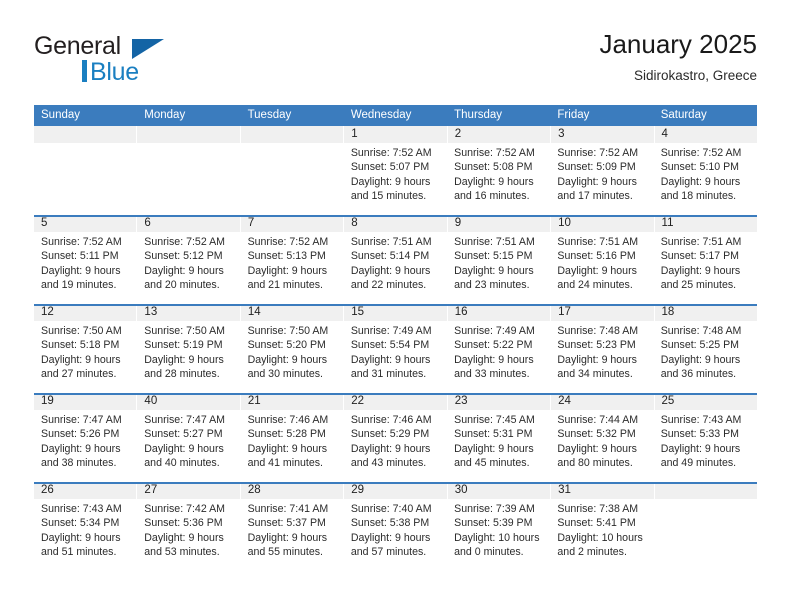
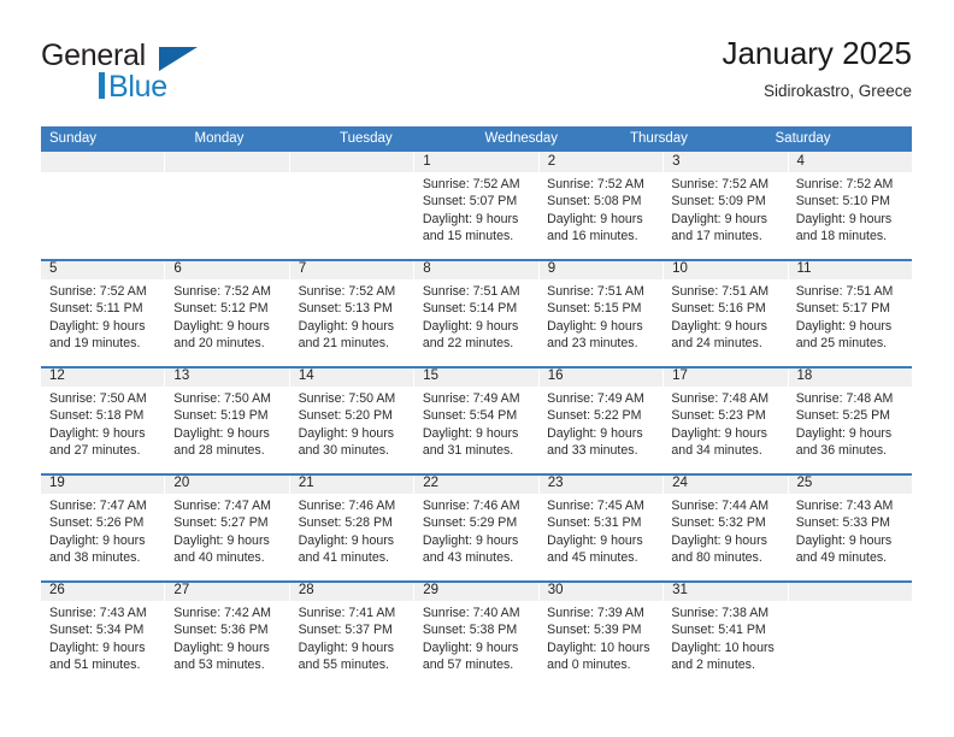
  General
  Blue
  January 2025
  Sidirokastro, Greece
  Sunday
  Monday
  Tuesday
  Wednesday
  Thursday
- Friday
  Saturday
  1
  2
  3
  4
  Sunrise: 7:52 AM
  Sunset: 5:07 PM
  Daylight: 9 hours
  and 15 minutes.
  Sunrise: 7:52 AM
  Sunset: 5:08 PM
  Daylight: 9 hours
  and 16 minutes.
  Sunrise: 7:52 AM
  Sunset: 5:09 PM
  Daylight: 9 hours
  and 17 minutes.
  Sunrise: 7:52 AM
  Sunset: 5:10 PM
  Daylight: 9 hours
  and 18 minutes.
  5
  6
  7
  8
  9
  10
  11
  Sunrise: 7:52 AM
  Sunset: 5:11 PM
  Daylight: 9 hours
  and 19 minutes.
  Sunrise: 7:52 AM
  Sunset: 5:12 PM
  Daylight: 9 hours
  and 20 minutes.
  Sunrise: 7:52 AM
  Sunset: 5:13 PM
  Daylight: 9 hours
  and 21 minutes.
  Sunrise: 7:51 AM
  Sunset: 5:14 PM
  Daylight: 9 hours
  and 22 minutes.
  Sunrise: 7:51 AM
  Sunset: 5:15 PM
  Daylight: 9 hours
  and 23 minutes.
  Sunrise: 7:51 AM
  Sunset: 5:16 PM
  Daylight: 9 hours
  and 24 minutes.
  Sunrise: 7:51 AM
  Sunset: 5:17 PM
  Daylight: 9 hours
  and 25 minutes.
  12
  13
  14
  15
  16
  17
  18
  Sunrise: 7:50 AM
  Sunset: 5:18 PM
  Daylight: 9 hours
  and 27 minutes.
  Sunrise: 7:50 AM
  Sunset: 5:19 PM
  Daylight: 9 hours
  and 28 minutes.
  Sunrise: 7:50 AM
  Sunset: 5:20 PM
  Daylight: 9 hours
  and 30 minutes.
  Sunrise: 7:49 AM
  Sunset: 5:54 PM
  Daylight: 9 hours
  and 31 minutes.
  Sunrise: 7:49 AM
  Sunset: 5:22 PM
  Daylight: 9 hours
  and 33 minutes.
  Sunrise: 7:48 AM
  Sunset: 5:23 PM
  Daylight: 9 hours
  and 34 minutes.
  Sunrise: 7:48 AM
  Sunset: 5:25 PM
  Daylight: 9 hours
  and 36 minutes.
  19
- 40
+ 20
  21
  22
  23
  24
  25
  Sunrise: 7:47 AM
  Sunset: 5:26 PM
  Daylight: 9 hours
  and 38 minutes.
  Sunrise: 7:47 AM
  Sunset: 5:27 PM
  Daylight: 9 hours
  and 40 minutes.
  Sunrise: 7:46 AM
  Sunset: 5:28 PM
  Daylight: 9 hours
  and 41 minutes.
  Sunrise: 7:46 AM
  Sunset: 5:29 PM
  Daylight: 9 hours
  and 43 minutes.
  Sunrise: 7:45 AM
  Sunset: 5:31 PM
  Daylight: 9 hours
  and 45 minutes.
  Sunrise: 7:44 AM
  Sunset: 5:32 PM
  Daylight: 9 hours
  and 80 minutes.
  Sunrise: 7:43 AM
  Sunset: 5:33 PM
  Daylight: 9 hours
  and 49 minutes.
  26
  27
  28
  29
  30
  31
  Sunrise: 7:43 AM
  Sunset: 5:34 PM
  Daylight: 9 hours
  and 51 minutes.
  Sunrise: 7:42 AM
  Sunset: 5:36 PM
  Daylight: 9 hours
  and 53 minutes.
  Sunrise: 7:41 AM
  Sunset: 5:37 PM
  Daylight: 9 hours
  and 55 minutes.
  Sunrise: 7:40 AM
  Sunset: 5:38 PM
  Daylight: 9 hours
  and 57 minutes.
  Sunrise: 7:39 AM
  Sunset: 5:39 PM
  Daylight: 10 hours
  and 0 minutes.
  Sunrise: 7:38 AM
  Sunset: 5:41 PM
  Daylight: 10 hours
  and 2 minutes.
